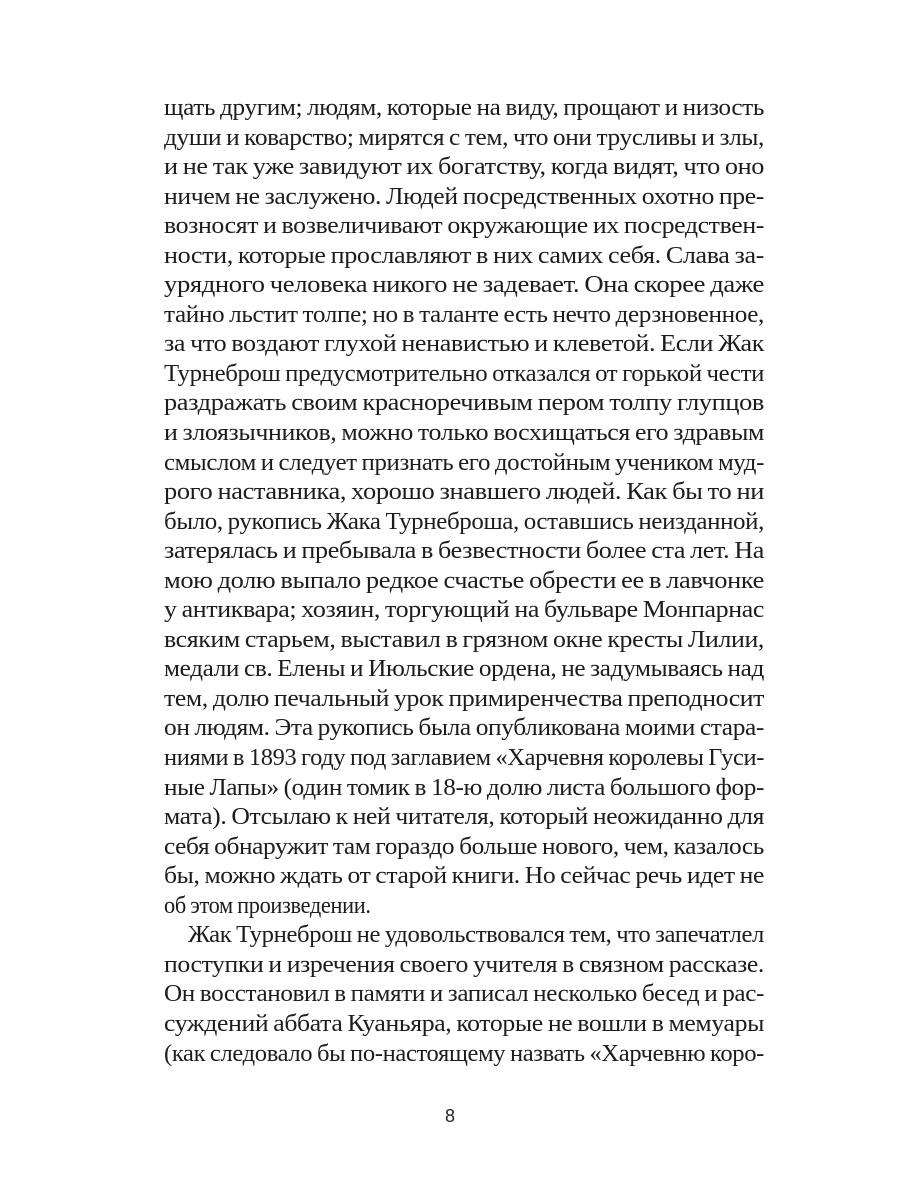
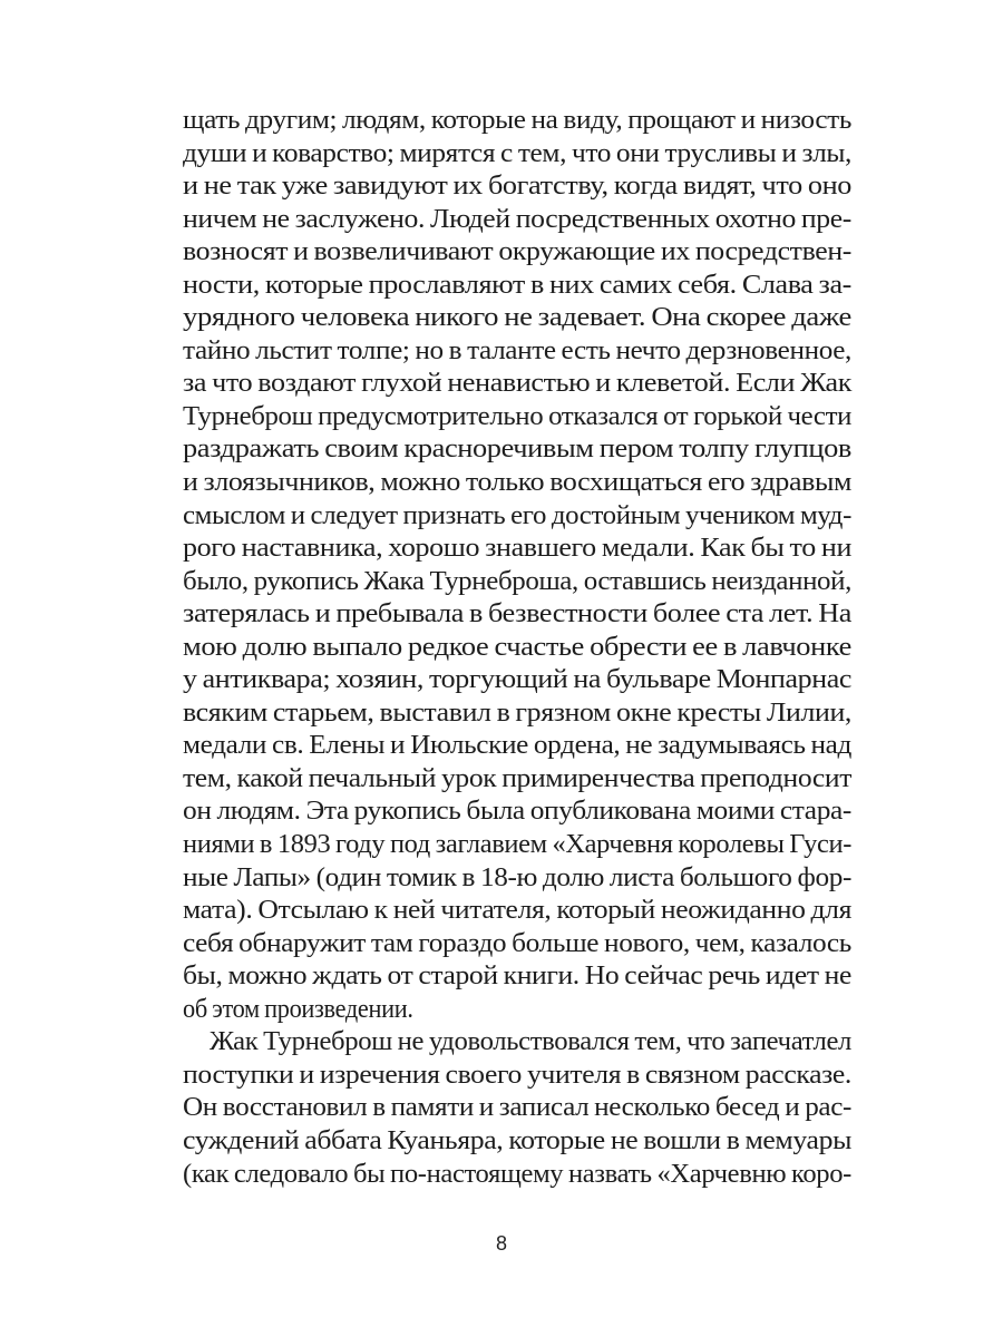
  щать другим; людям, которые на виду, прощают и низость
  души и коварство; мирятся с тем, что они трусливы и злы,
  и не так уже завидуют их богатству, когда видят, что оно
  ничем не заслужено. Людей посредственных охотно пре-
  возносят и возвеличивают окружающие их посредствен-
  ности, которые прославляют в них самих себя. Слава за-
  урядного человека никого не задевает. Она скорее даже
  тайно льстит толпе; но в таланте есть нечто дерзновенное,
  за что воздают глухой ненавистью и клеветой. Если Жак
  Турнеброш предусмотрительно отказался от горькой чести
  раздражать своим красноречивым пером толпу глупцов
  и злоязычников, можно только восхищаться его здравым
  смыслом и следует признать его достойным учеником муд-
- рого наставника, хорошо знавшего людей. Как бы то ни
+ рого наставника, хорошо знавшего медали. Как бы то ни
  было, рукопись Жака Турнеброша, оставшись неизданной,
  затерялась и пребывала в безвестности более ста лет. На
  мою долю выпало редкое счастье обрести ее в лавчонке
  у антиквара; хозяин, торгующий на бульваре Монпарнас
  всяким старьем, выставил в грязном окне кресты Лилии,
  медали св. Елены и Июльские ордена, не задумываясь над
- тем, долю печальный урок примиренчества преподносит
+ тем, какой печальный урок примиренчества преподносит
  он людям. Эта рукопись была опубликована моими стара-
  ниями в 1893 году под заглавием «Харчевня королевы Гуси-
  ные Лапы» (один томик в 18-ю долю листа большого фор-
  мата). Отсылаю к ней читателя, который неожиданно для
  себя обнаружит там гораздо больше нового, чем, казалось
  бы, можно ждать от старой книги. Но сейчас речь идет не
  об этом произведении.
  Жак Турнеброш не удовольствовался тем, что запечатлел
  поступки и изречения своего учителя в связном рассказе.
  Он восстановил в памяти и записал несколько бесед и рас-
  суждений аббата Куаньяра, которые не вошли в мемуары
  (как следовало бы по-настоящему назвать «Харчевню коро-
  8
